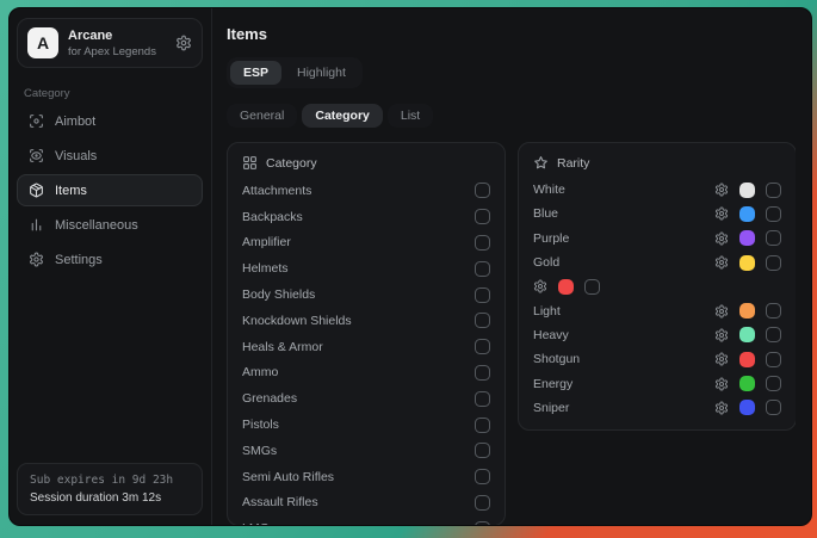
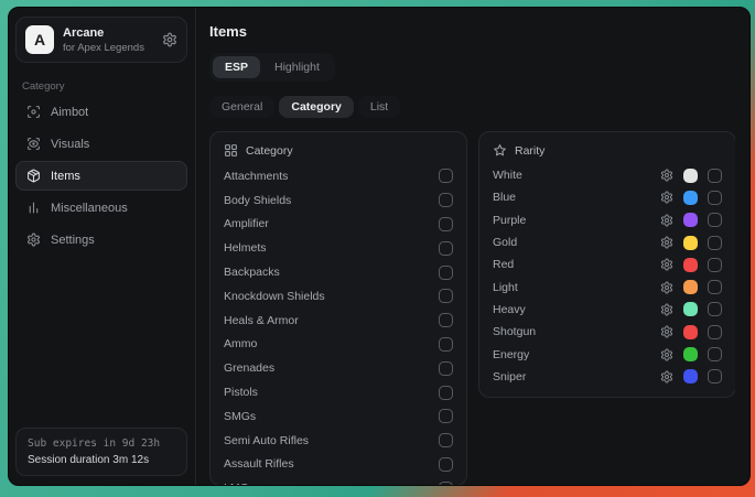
  A
  Arcane
  for Apex Legends
  Category
  Aimbot
  Visuals
  Items
  Miscellaneous
  Settings
  Sub expires in 9d 23h
  Session duration 3m 12s
  Items
  ESP
  Highlight
  General
  Category
  List
  Category
  Attachments
- Backpacks
+ Body Shields
  Amplifier
  Helmets
- Body Shields
+ Backpacks
  Knockdown Shields
  Heals & Armor
  Ammo
  Grenades
  Pistols
  SMGs
  Semi Auto Rifles
  Assault Rifles
  Rarity
  White
  Blue
  Purple
  Gold
+ Red
  Light
  Heavy
  Shotgun
  Energy
  Sniper
